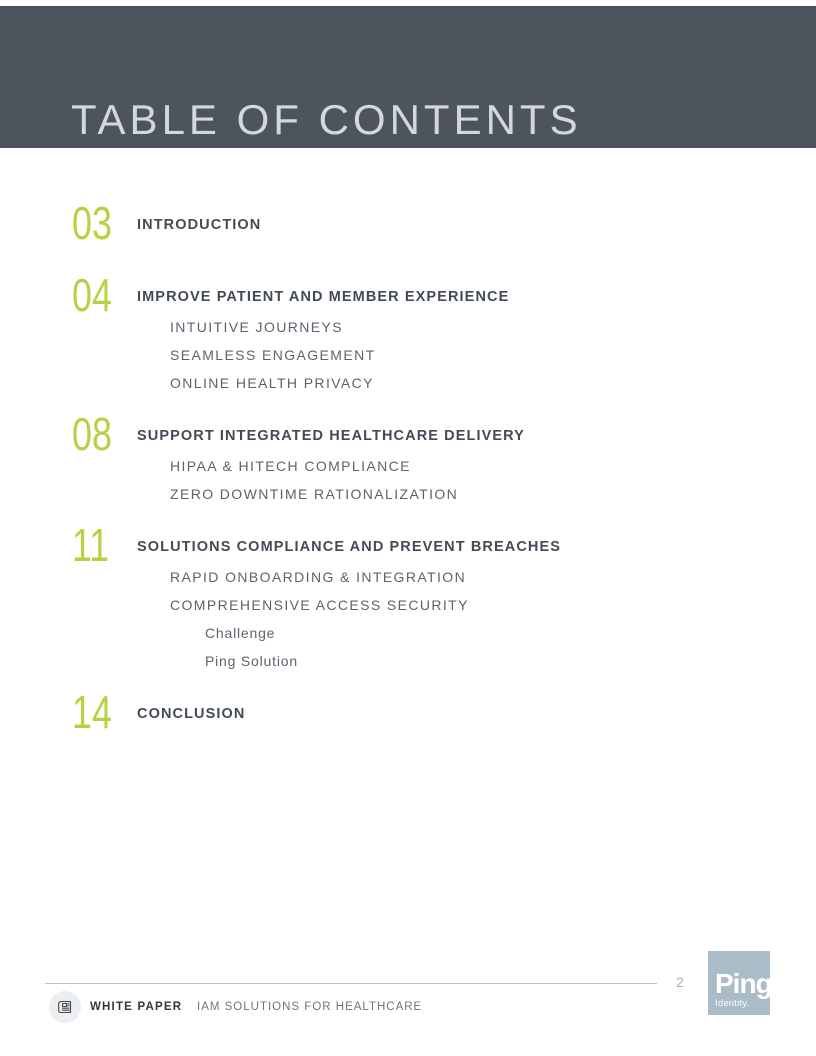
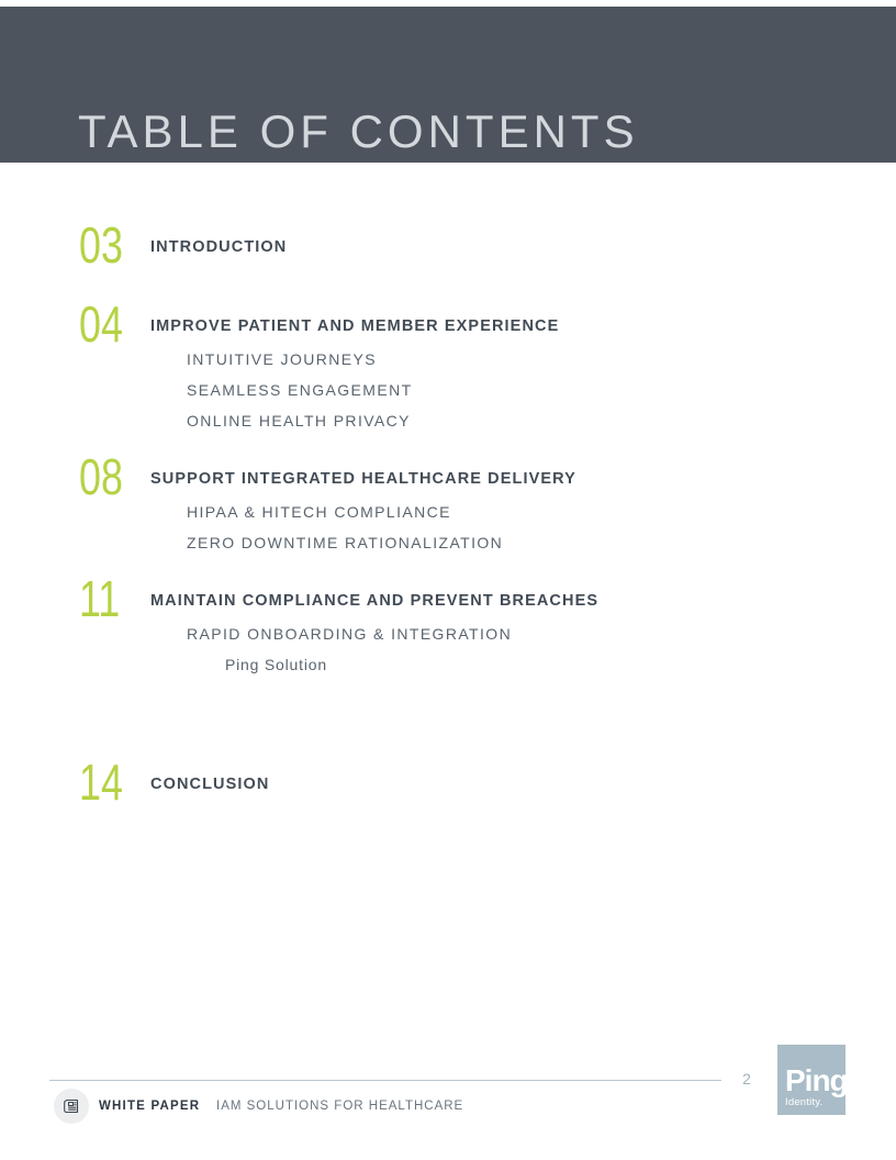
  TABLE OF CONTENTS
  03
  INTRODUCTION
  04
  IMPROVE PATIENT AND MEMBER EXPERIENCE
  INTUITIVE JOURNEYS
  SEAMLESS ENGAGEMENT
  ONLINE HEALTH PRIVACY
  08
  SUPPORT INTEGRATED HEALTHCARE DELIVERY
  HIPAA & HITECH COMPLIANCE
  ZERO DOWNTIME RATIONALIZATION
  11
- SOLUTIONS COMPLIANCE AND PREVENT BREACHES
+ MAINTAIN COMPLIANCE AND PREVENT BREACHES
  RAPID ONBOARDING & INTEGRATION
- COMPREHENSIVE ACCESS SECURITY
- Challenge
  Ping Solution
  14
  CONCLUSION
  2
  Ping
  Identity.
  WHITE PAPER
  IAM SOLUTIONS FOR HEALTHCARE
